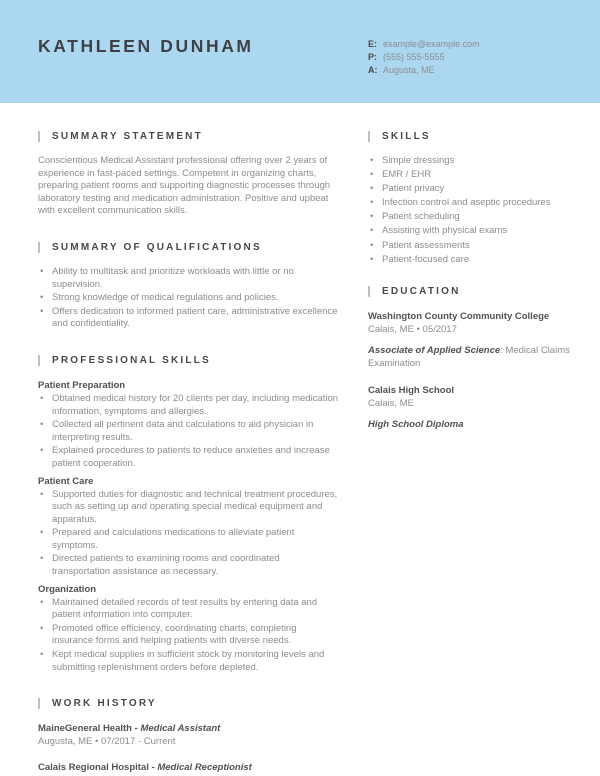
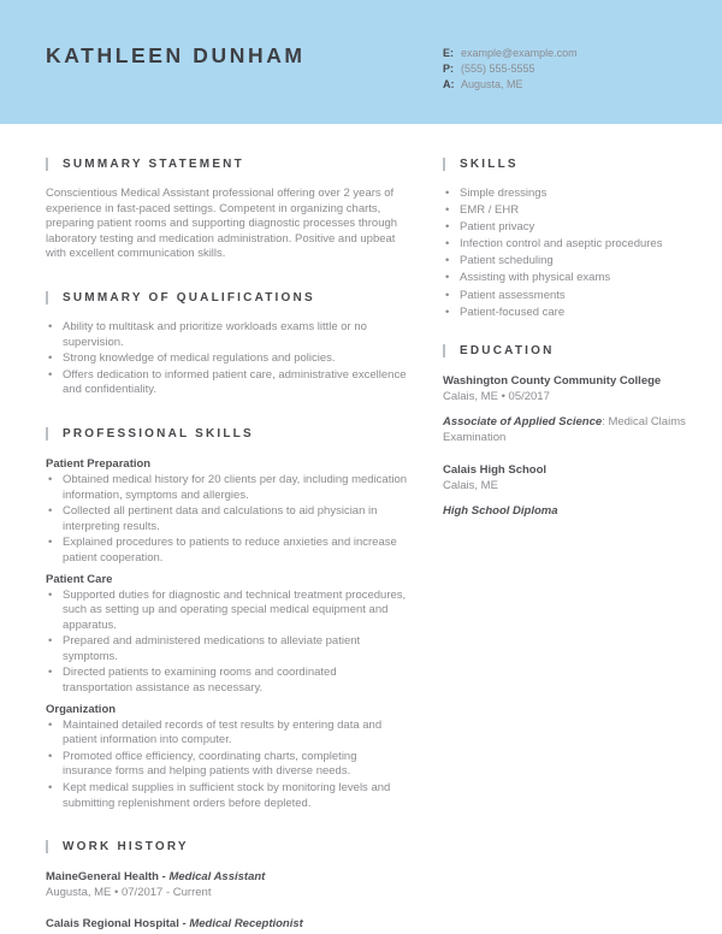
  KATHLEEN DUNHAM
  E:
  example@example.com
  P:
  (555) 555-5555
  A:
  Augusta, ME
  SUMMARY STATEMENT
  Conscientious Medical Assistant professional offering over 2 years of experience in fast-paced settings. Competent in organizing charts, preparing patient rooms and supporting diagnostic processes through laboratory testing and medication administration. Positive and upbeat with excellent communication skills.
  SUMMARY OF QUALIFICATIONS
  •
- Ability to multitask and prioritize workloads with little or no supervision.
+ Ability to multitask and prioritize workloads exams little or no supervision.
  •
  Strong knowledge of medical regulations and policies.
  •
  Offers dedication to informed patient care, administrative excellence and confidentiality.
  PROFESSIONAL SKILLS
  Patient Preparation
  •
  Obtained medical history for 20 clients per day, including medication information, symptoms and allergies.
  •
  Collected all pertinent data and calculations to aid physician in interpreting results.
  •
  Explained procedures to patients to reduce anxieties and increase patient cooperation.
  Patient Care
  •
  Supported duties for diagnostic and technical treatment procedures, such as setting up and operating special medical equipment and apparatus.
  •
- Prepared and calculations medications to alleviate patient symptoms.
+ Prepared and administered medications to alleviate patient symptoms.
  •
  Directed patients to examining rooms and coordinated transportation assistance as necessary.
  Organization
  •
  Maintained detailed records of test results by entering data and patient information into computer.
  •
  Promoted office efficiency, coordinating charts, completing insurance forms and helping patients with diverse needs.
  •
  Kept medical supplies in sufficient stock by monitoring levels and submitting replenishment orders before depleted.
  WORK HISTORY
  MaineGeneral Health - Medical Assistant
  Augusta, ME • 07/2017 - Current
  Calais Regional Hospital - Medical Receptionist
  SKILLS
  •
  Simple dressings
  •
  EMR / EHR
  •
  Patient privacy
  •
  Infection control and aseptic procedures
  •
  Patient scheduling
  •
  Assisting with physical exams
  •
  Patient assessments
  •
  Patient-focused care
  EDUCATION
  Washington County Community College
  Calais, ME • 05/2017
  Associate of Applied Science: Medical Claims Examination
  Calais High School
  Calais, ME
  High School Diploma
